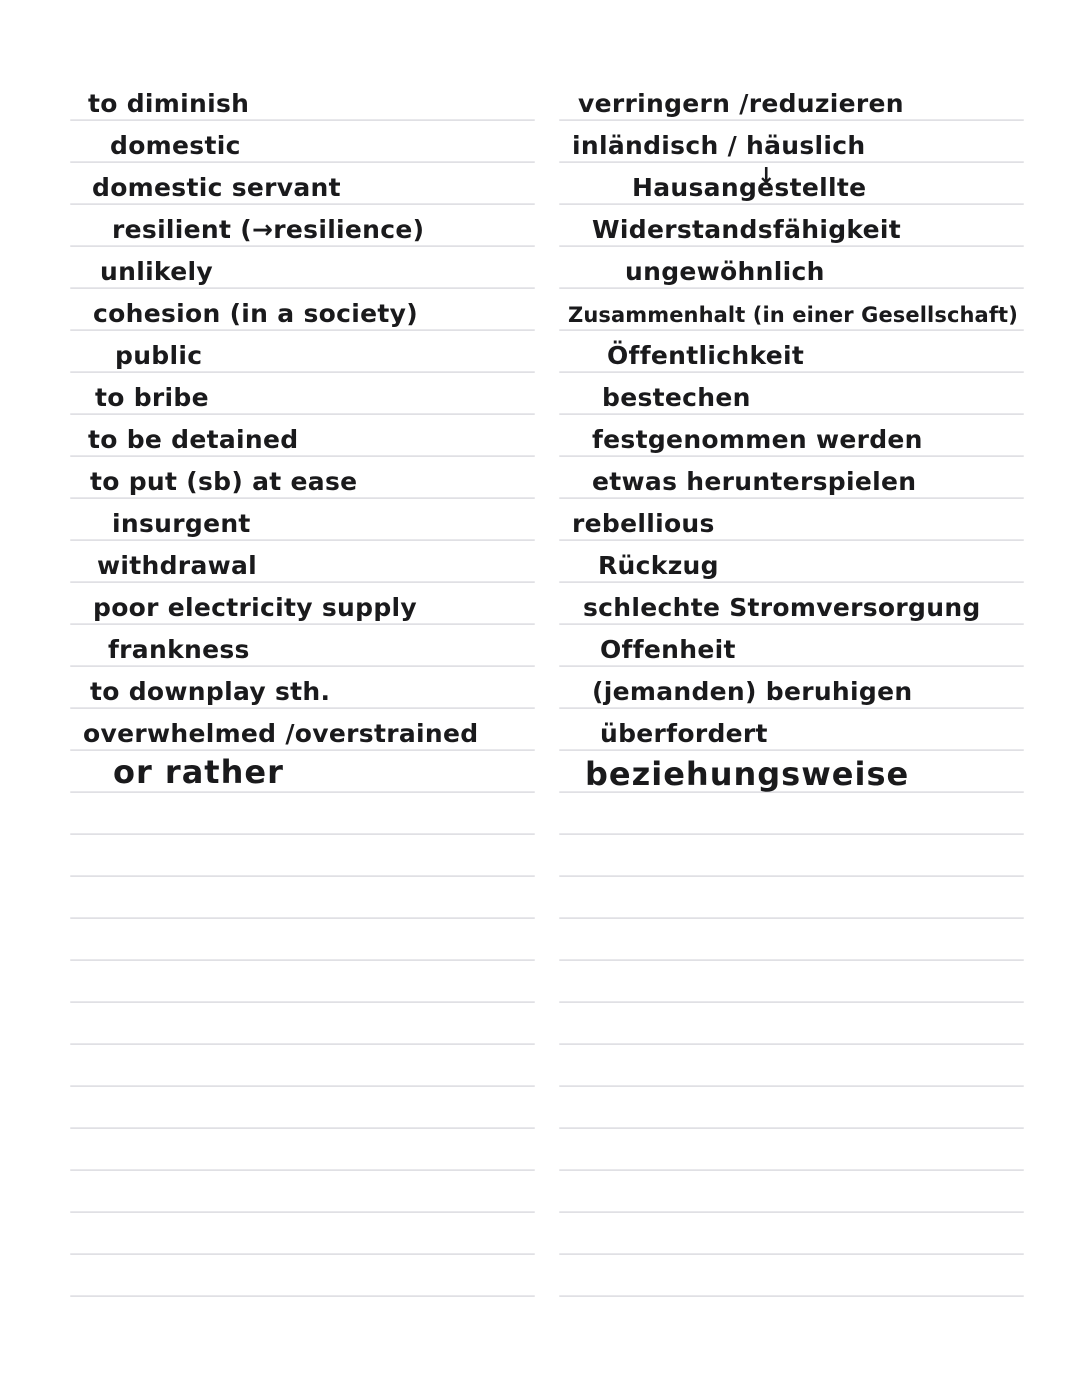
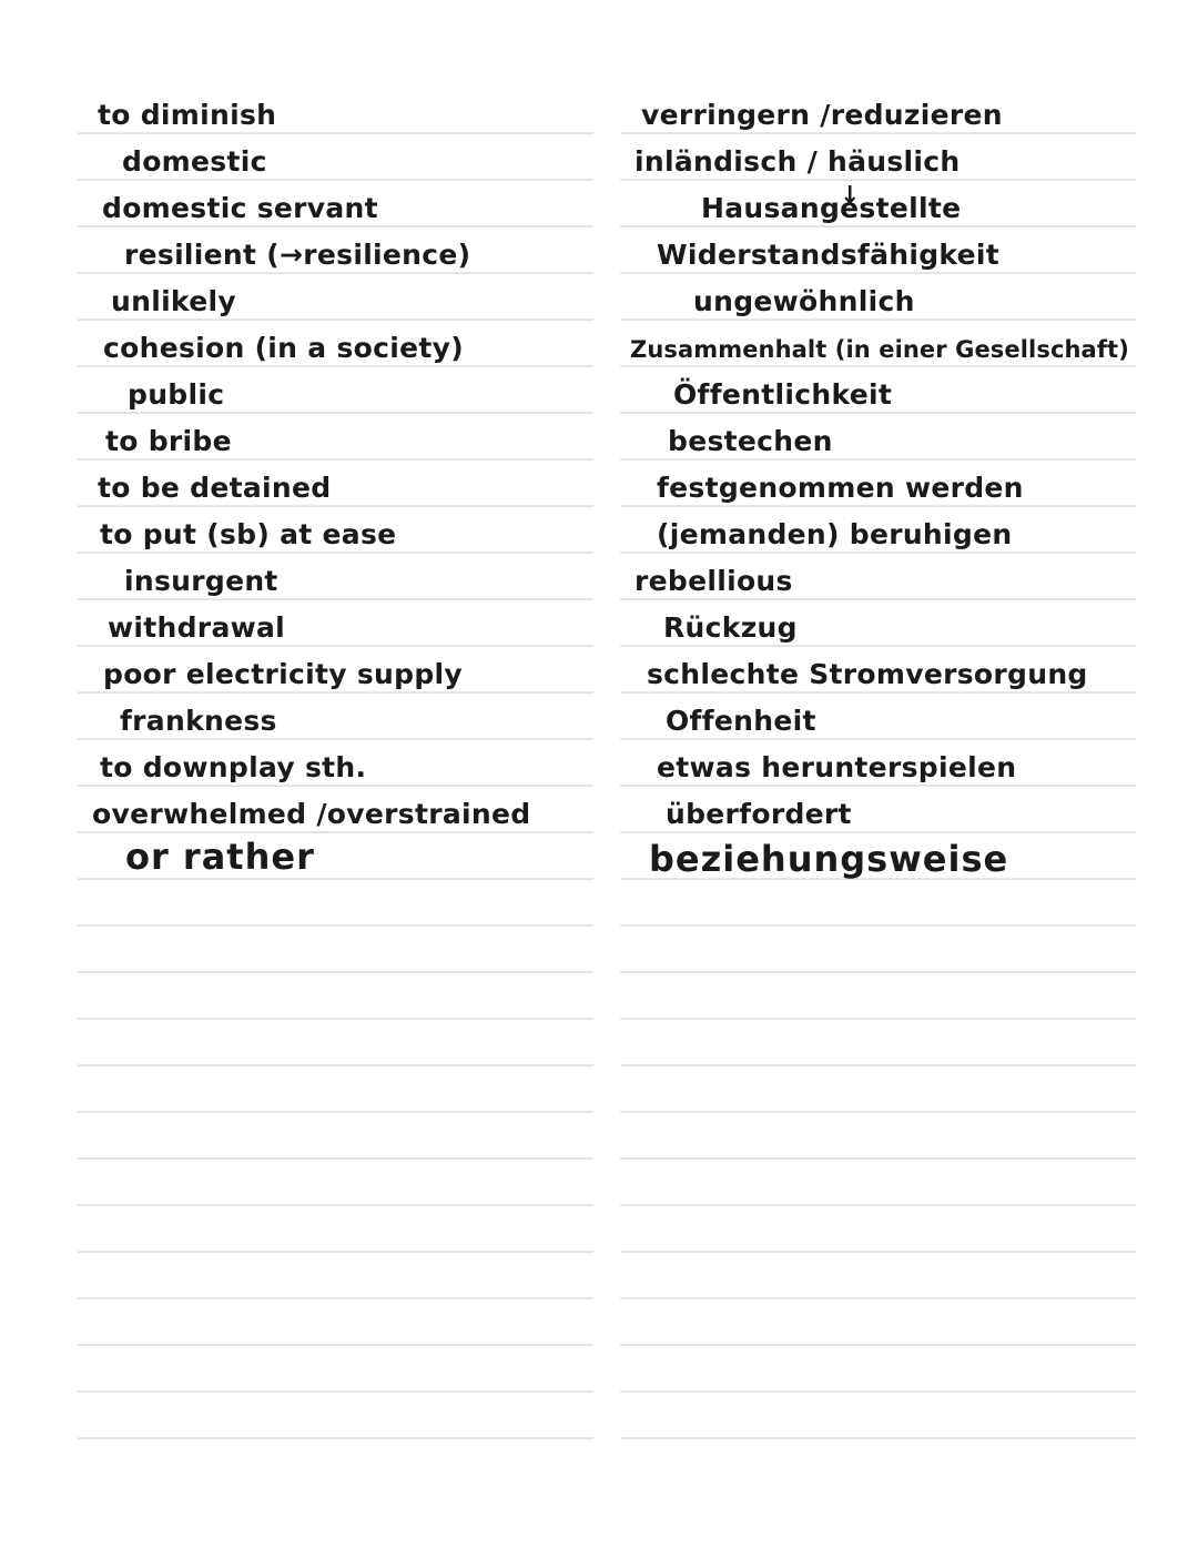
  to diminish
  domestic
  domestic servant
  resilient (→resilience)
  unlikely
  cohesion (in a society)
  public
  to bribe
  to be detained
  to put (sb) at ease
  insurgent
  withdrawal
  poor electricity supply
  frankness
  to downplay sth.
  overwhelmed /overstrained
  or rather
  verringern /reduzieren
  inländisch / häuslich
  ↓
  Hausangestellte
  Widerstandsfähigkeit
  ungewöhnlich
  Zusammenhalt (in einer Gesellschaft)
  Öffentlichkeit
  bestechen
  festgenommen werden
- etwas herunterspielen
+ (jemanden) beruhigen
  rebellious
  Rückzug
  schlechte Stromversorgung
  Offenheit
- (jemanden) beruhigen
+ etwas herunterspielen
  überfordert
  beziehungsweise
